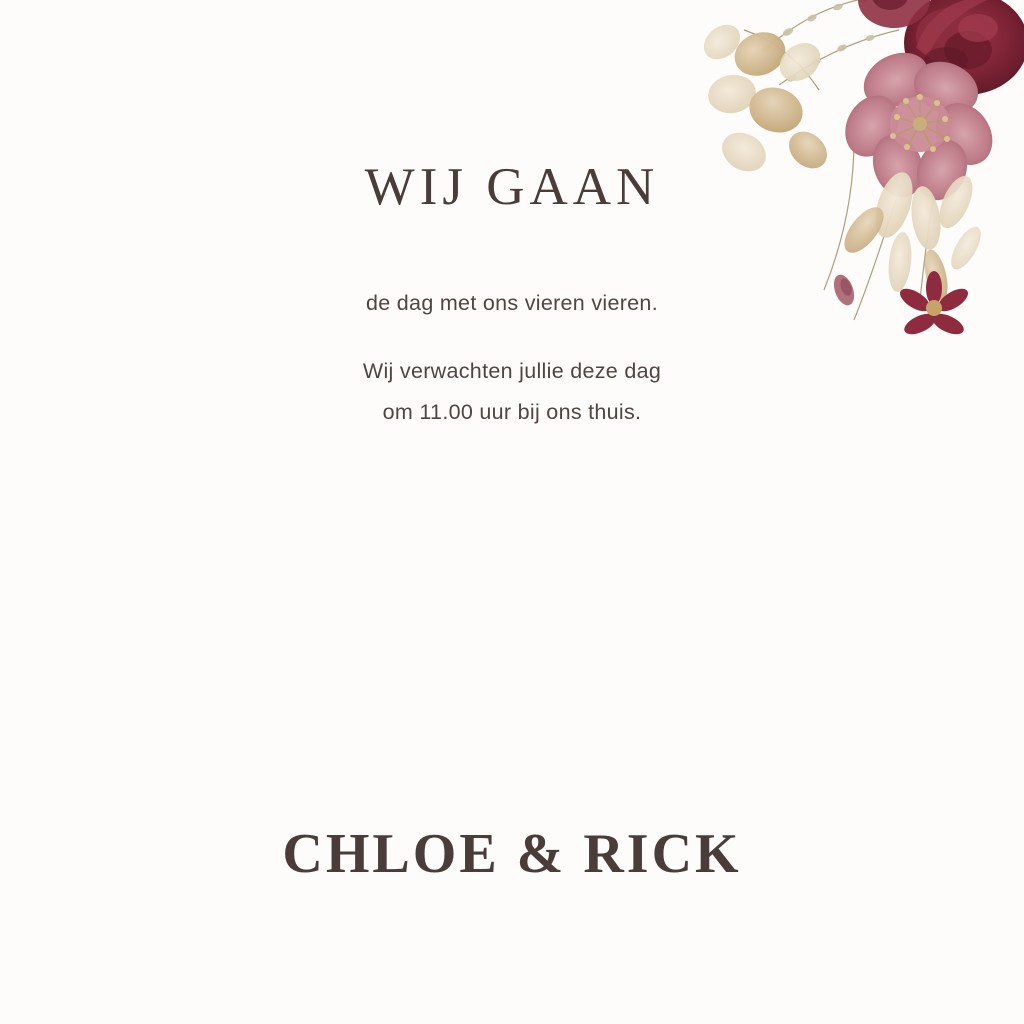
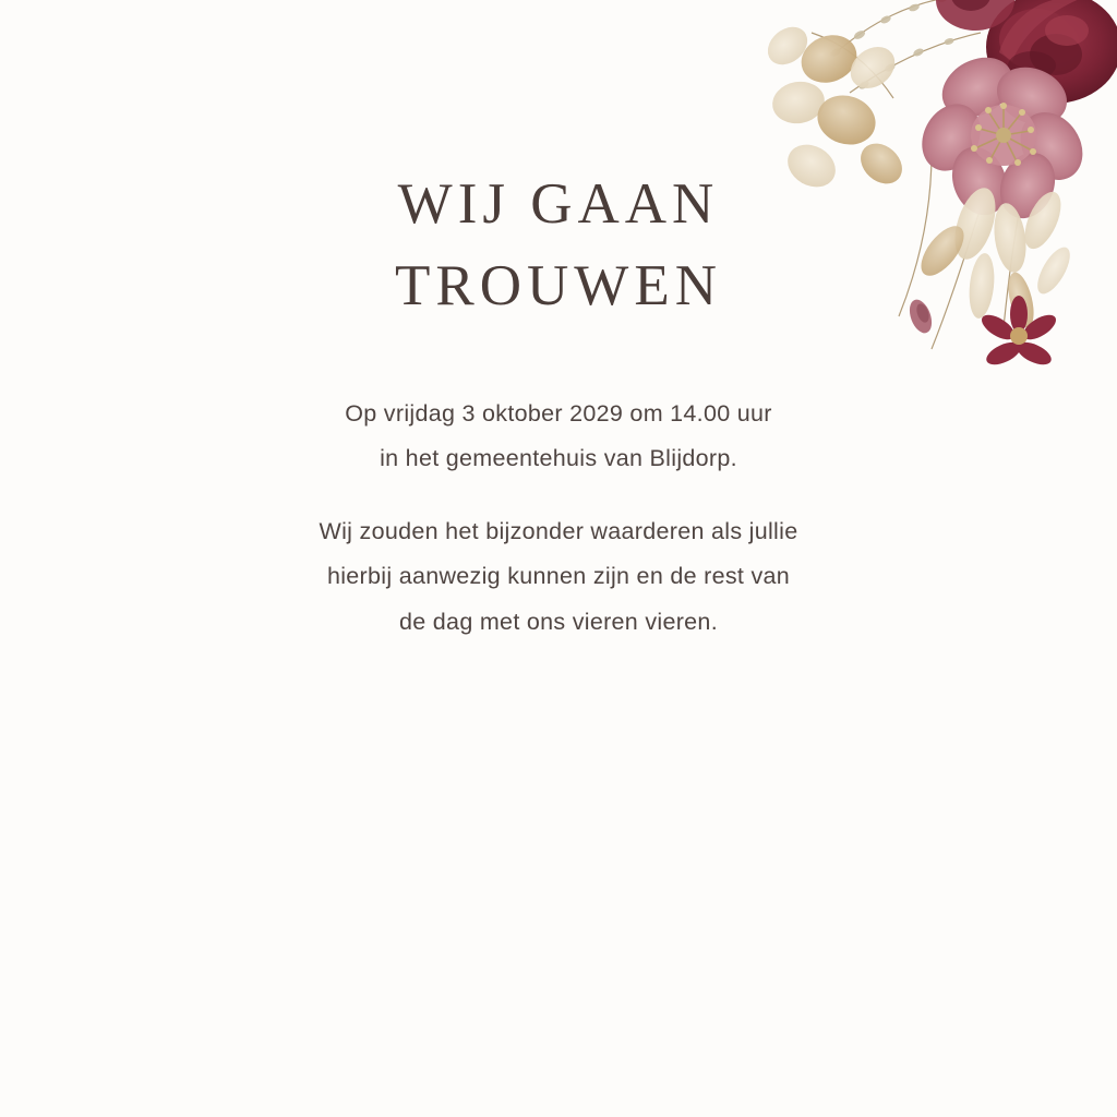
  WIJ GAAN
+ TROUWEN
+ Op vrijdag 3 oktober 2029 om 14.00 uur
+ in het gemeentehuis van Blijdorp.
+ Wij zouden het bijzonder waarderen als jullie
+ hierbij aanwezig kunnen zijn en de rest van
  de dag met ons vieren vieren.
- Wij verwachten jullie deze dag
- om 11.00 uur bij ons thuis.
- CHLOE & RICK
